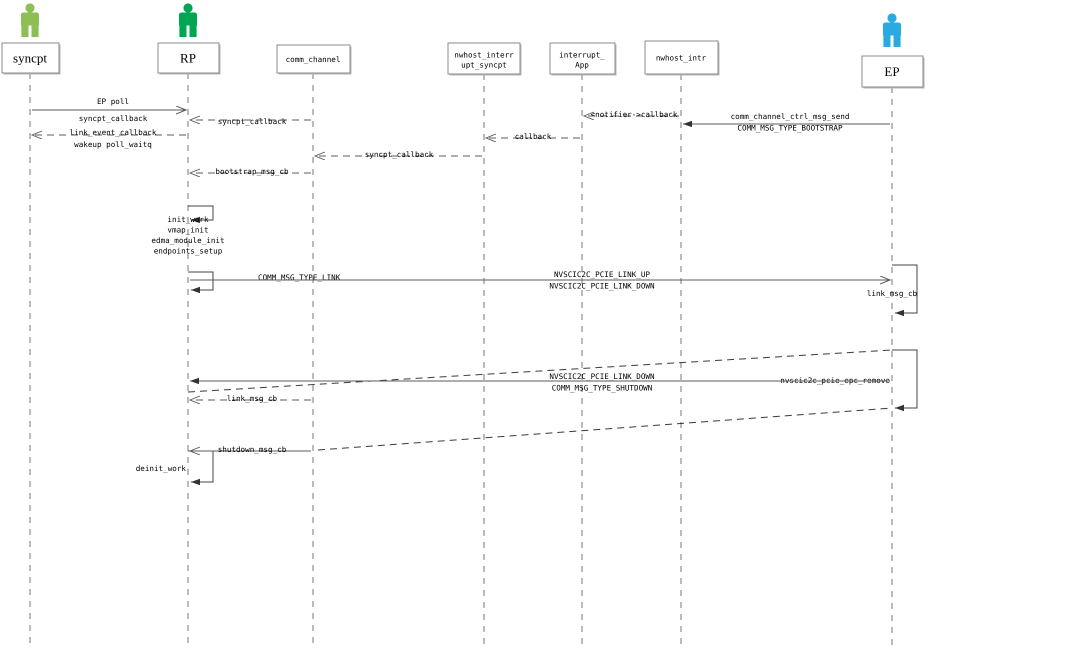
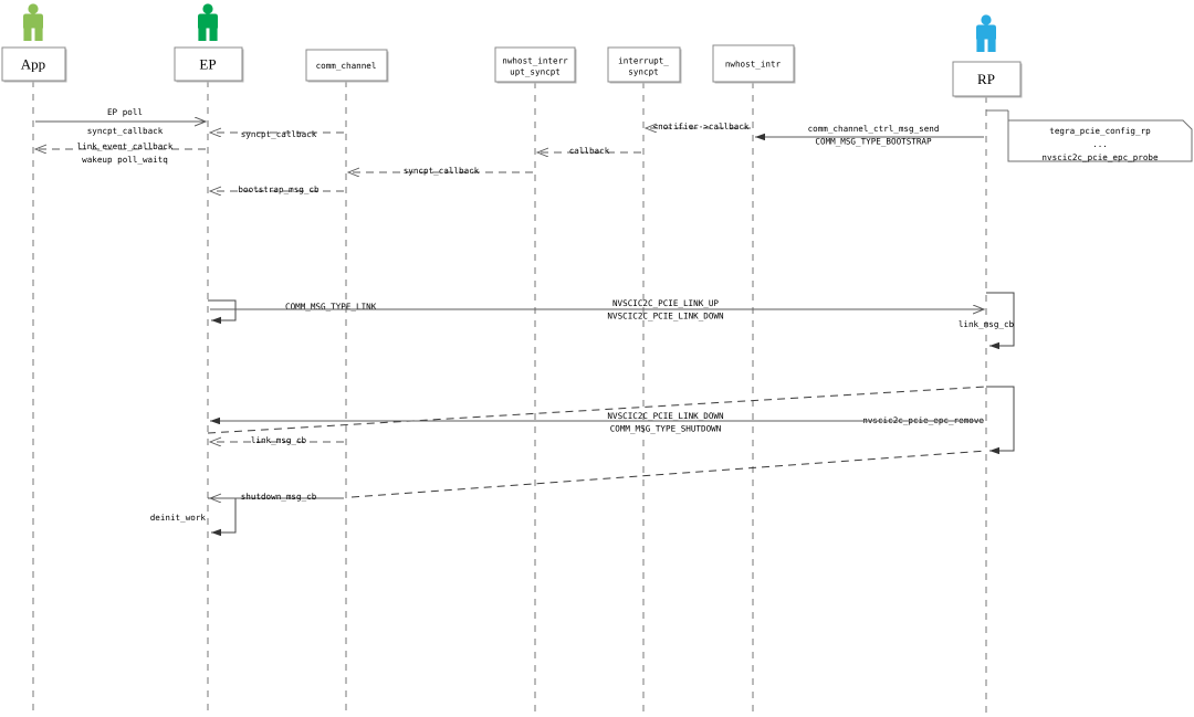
- syncpt
+ App
- RP
+ EP
  comm_channel
  nwhost_interr
  upt_syncpt
  interrupt_
- App
+ syncpt
  nwhost_intr
- EP
+ RP
- init_work
- vmap_init
- edma_module_init
- endpoints_setup
  COMM_MSG_TYPE_LINK
  link_msg_cb
  deinit_work
  EP poll
  syncpt_callback
  <notifier->callback
  comm_channel_ctrl_msg_send
  COMM_MSG_TYPE_BOOTSTRAP
  syncpt_callback
  link_event_callback
  wakeup poll_waitq
  callback
  syncpt_callback
  bootstrap_msg_cb
  NVSCIC2C_PCIE_LINK_UP
  NVSCIC2C_PCIE_LINK_DOWN
  NVSCIC2C_PCIE_LINK_DOWN
  COMM_MSG_TYPE_SHUTDOWN
  link_msg_cb
  shutdown_msg_cb
+ tegra_pcie_config_rp
+ ...
+ nvscic2c_pcie_epc_probe
